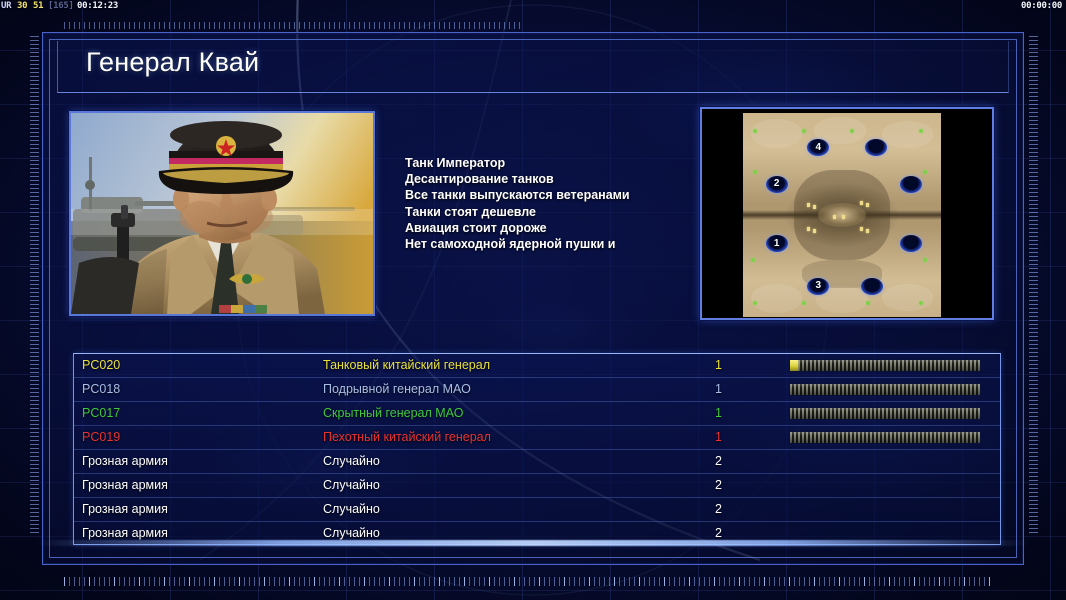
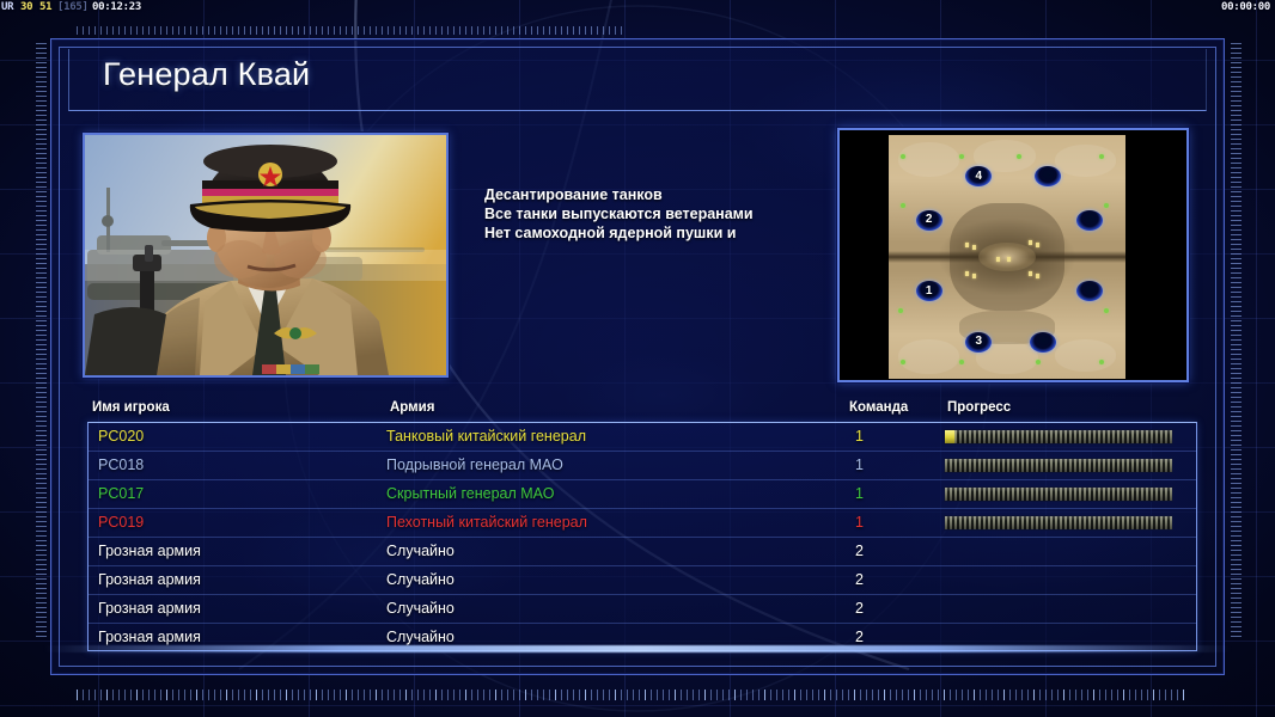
  UR
  30
  51
  [165]
  00:12:23
  00:00:00
  Генерал Квай
- Танк Император
  Десантирование танков
  Все танки выпускаются ветеранами
- Танки стоят дешевле
- Авиация стоит дороже
  Нет самоходной ядерной пушки и
  4
  2
  1
  3
+ Имя игрока
+ Армия
+ Команда
+ Прогресс
  PC020
  Танковый китайский генерал
  1
  PC018
  Подрывной генерал МАО
  1
  PC017
  Скрытный генерал МАО
  1
  PC019
  Пехотный китайский генерал
  1
  Грозная армия
  Случайно
  2
  Грозная армия
  Случайно
  2
  Грозная армия
  Случайно
  2
  Грозная армия
  Случайно
  2
